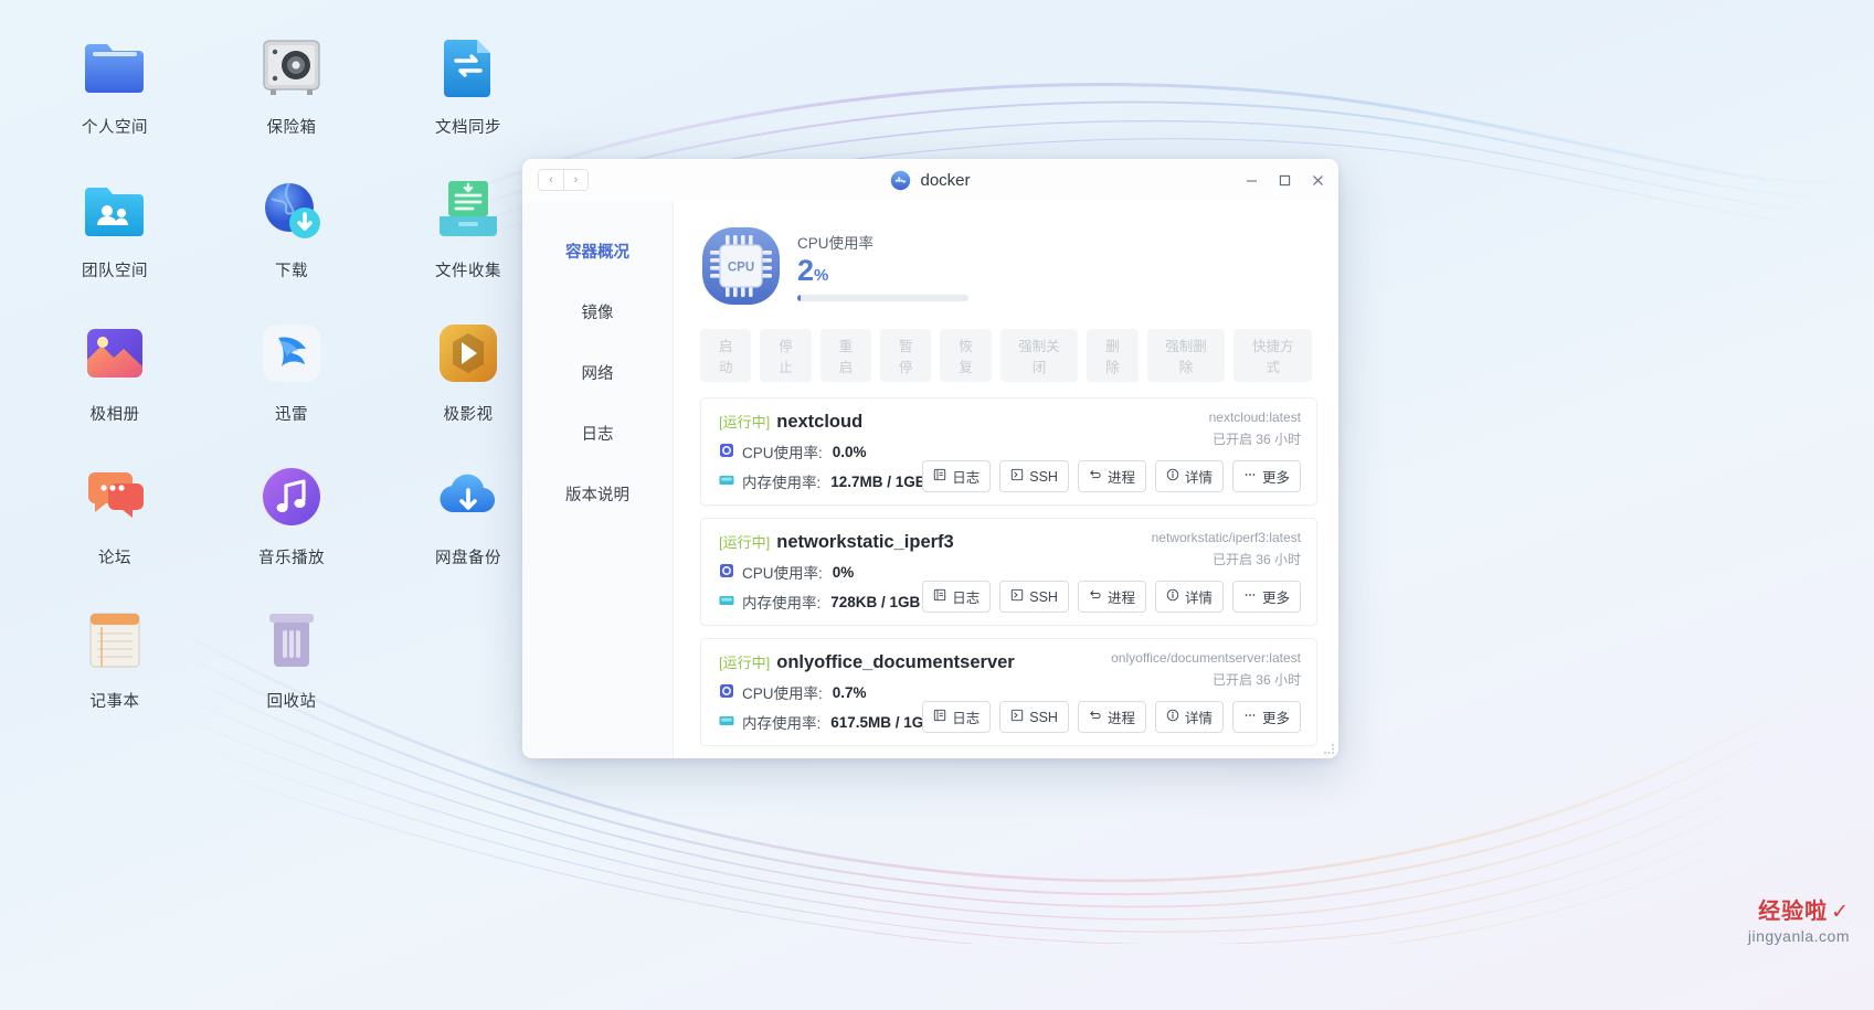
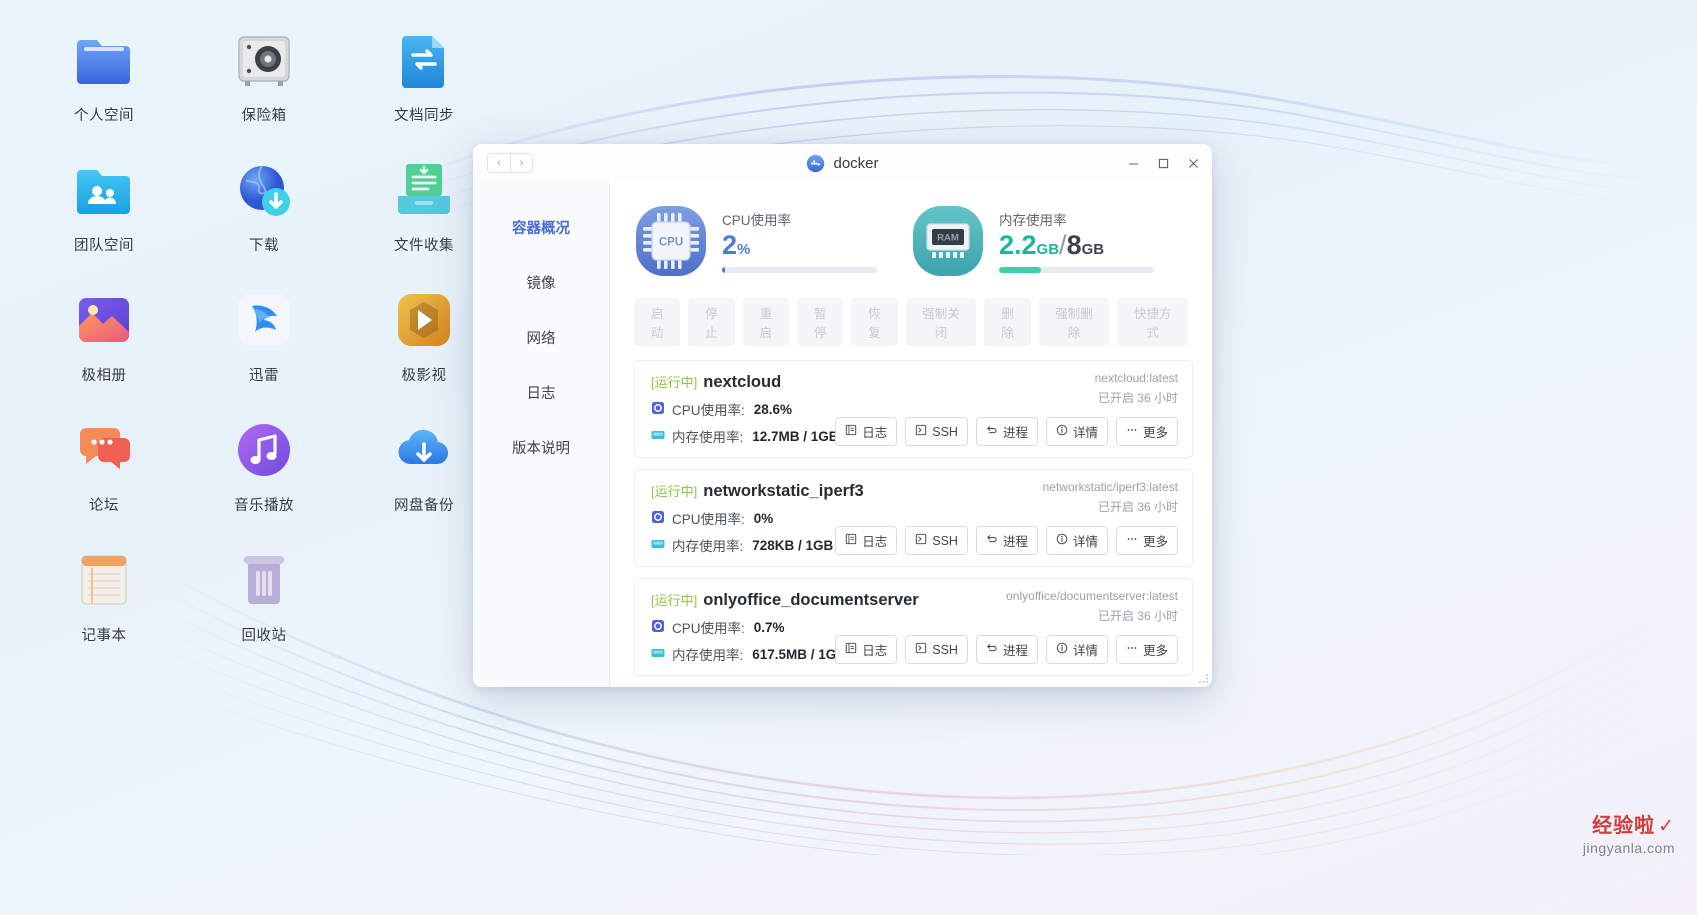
  个人空间
  保险箱
  文档同步
  团队空间
  下载
  文件收集
  极相册
  迅雷
  极影视
  论坛
  音乐播放
  网盘备份
  记事本
  回收站
  ‹
  ›
  docker
  容器概况
  镜像
  网络
  日志
  版本说明
  CPU
  CPU使用率
  2%
+ RAM
+ 内存使用率
+ 2.2GB/8GB
  启动
  停止
  重启
  暂停
  恢复
  强制关闭
  删除
  强制删除
  快捷方式
  [运行中]
  nextcloud
  CPU使用率:
- 0.0%
+ 28.6%
  内存使用率:
  12.7MB / 1GB
  nextcloud:latest
  已开启 36 小时
  日志
  SSH
  进程
  详情
  更多
  [运行中]
  networkstatic_iperf3
  CPU使用率:
  0%
  内存使用率:
  728KB / 1GB
  networkstatic/iperf3:latest
  已开启 36 小时
  日志
  SSH
  进程
  详情
  更多
  [运行中]
  onlyoffice_documentserver
  CPU使用率:
  0.7%
  内存使用率:
  617.5MB / 1G
  onlyoffice/documentserver:latest
  已开启 36 小时
  日志
  SSH
  进程
  详情
  更多
  经验啦 ✓
  jingyanla.com
